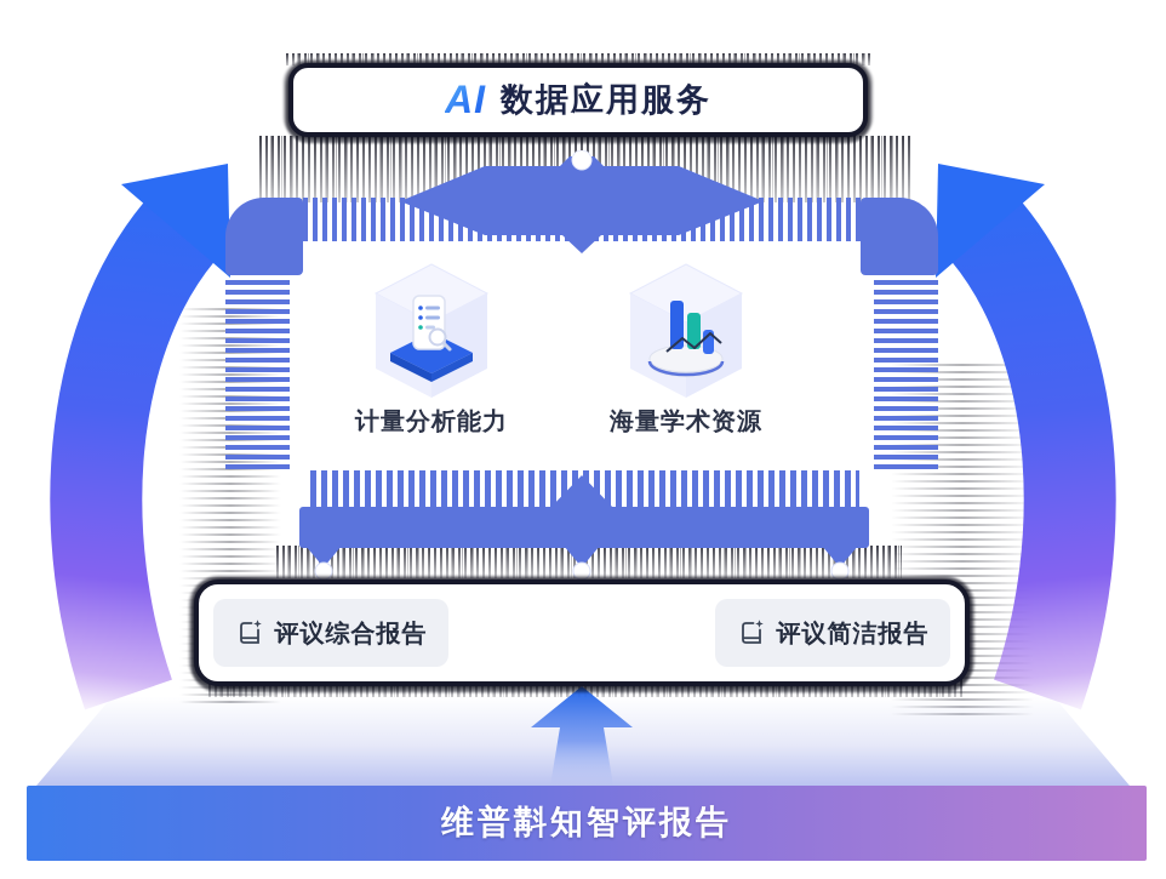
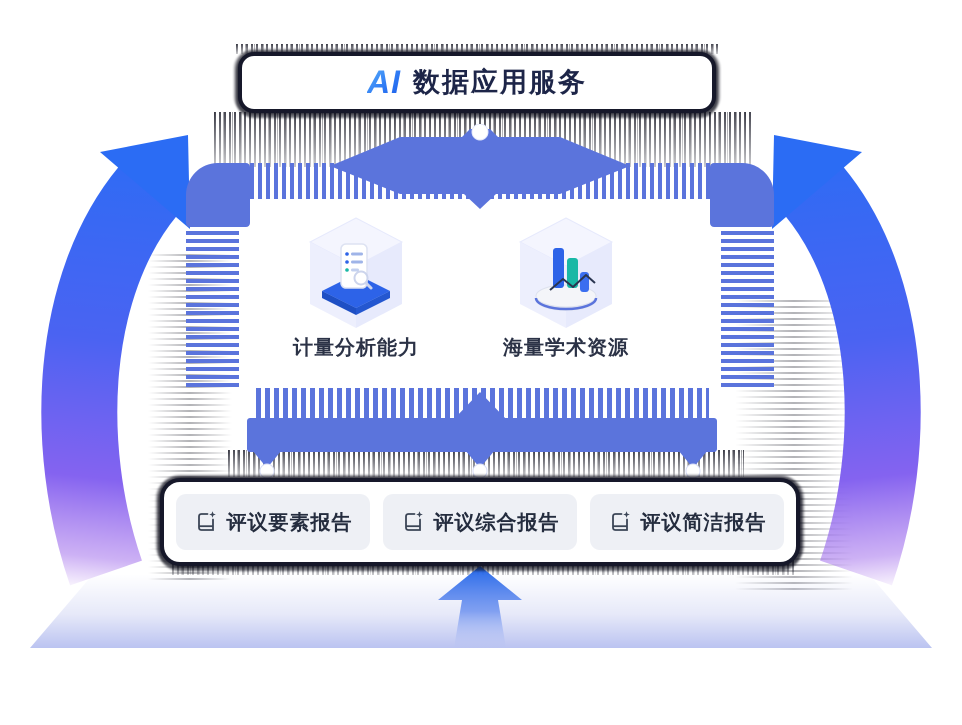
  AI
  数据应用服务
  计量分析能力
  海量学术资源
+ 评议要素报告
  评议综合报告
  评议简洁报告
- 维普斠知智评报告
